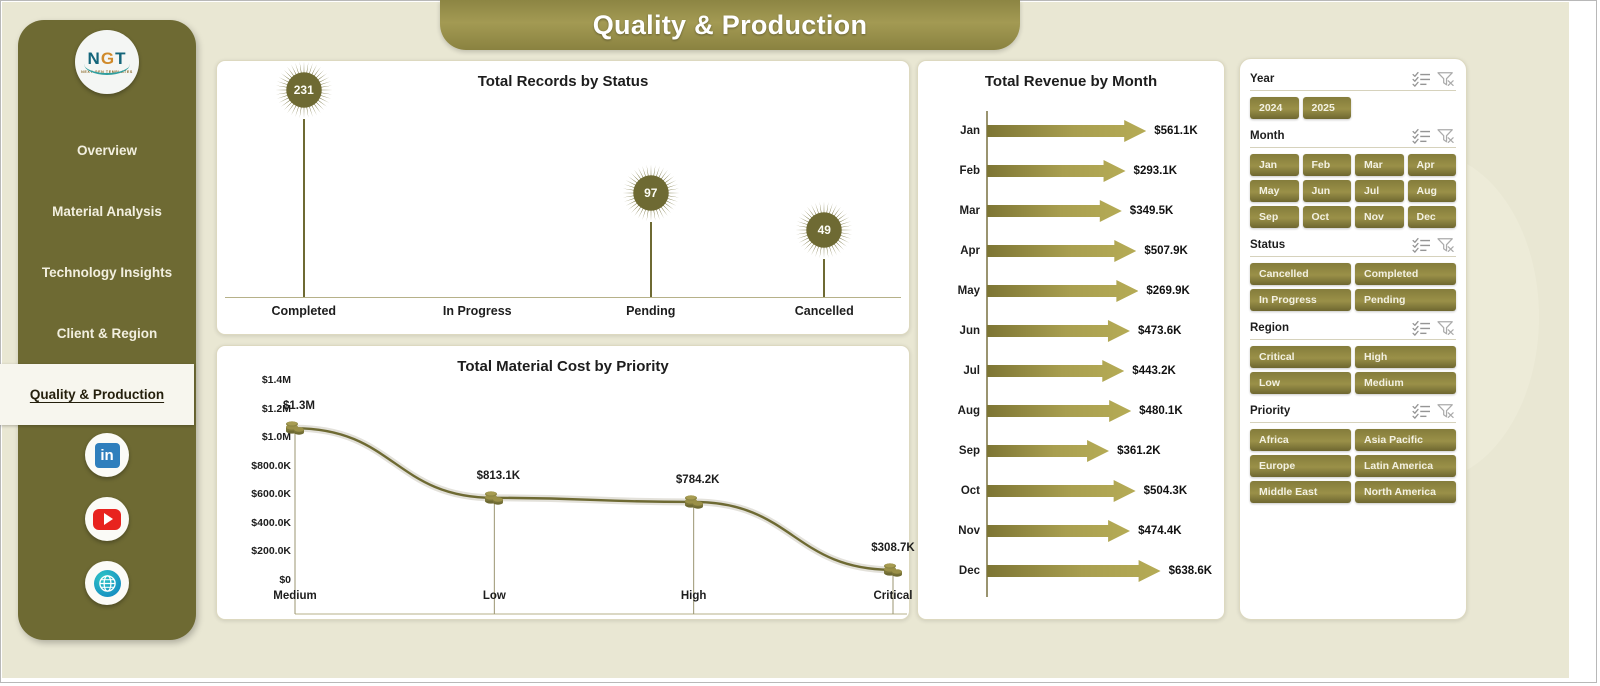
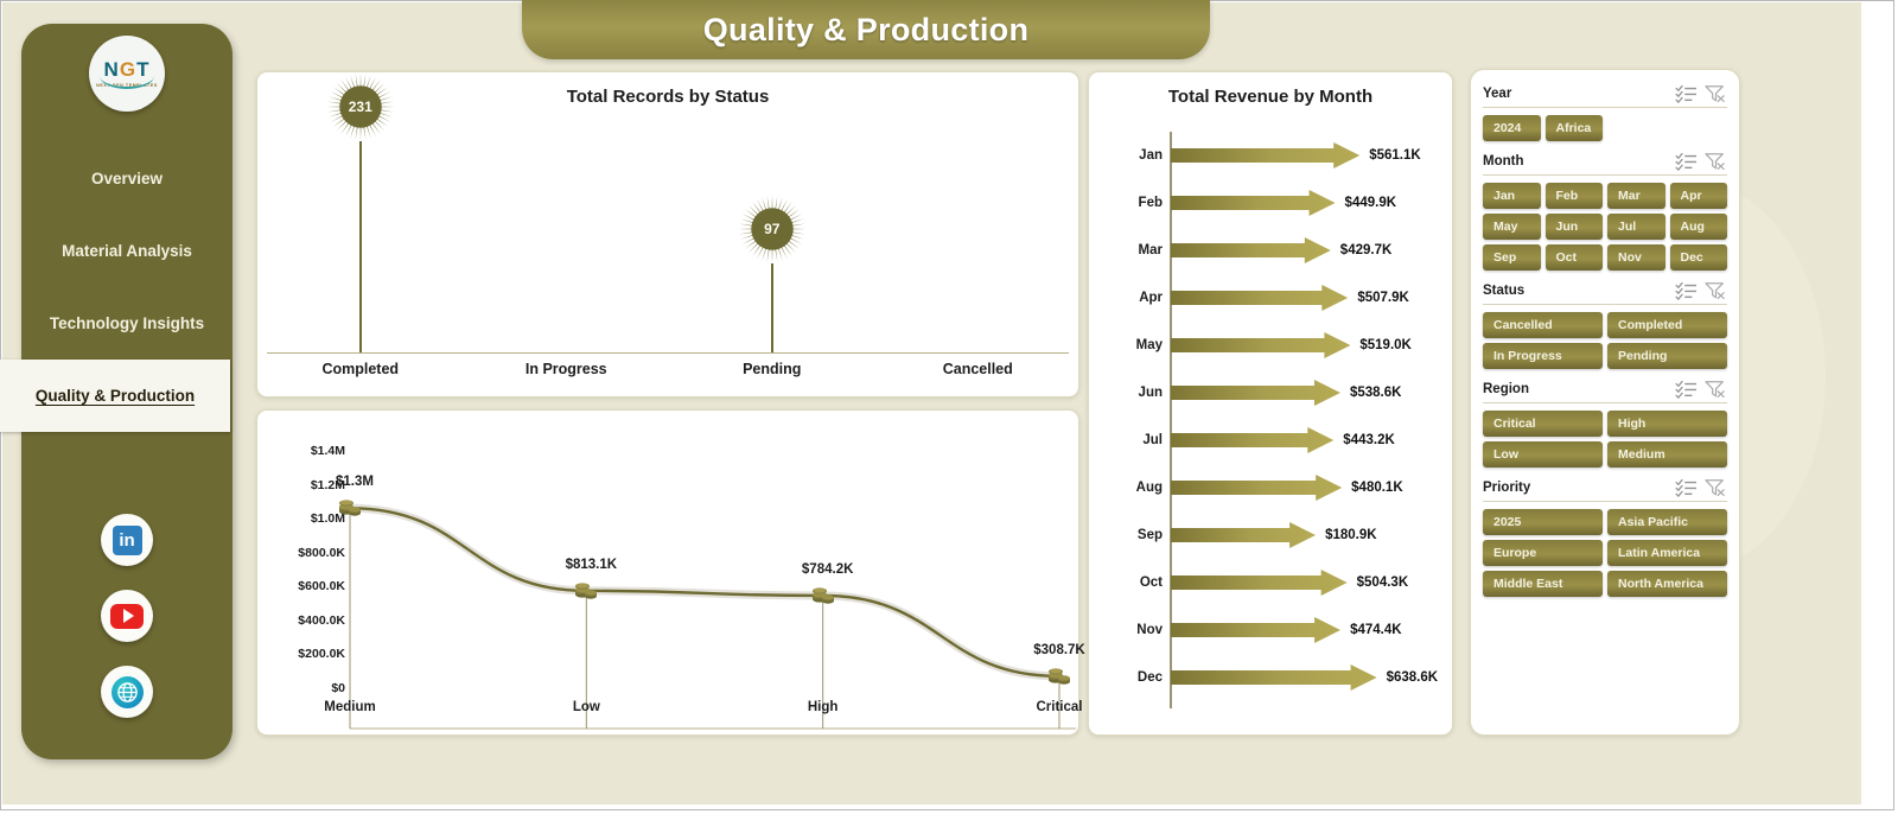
  Quality & Production
  NGT
  Overview
  Material Analysis
  Technology Insights
- Client & Region
  Quality & Production
  in
  Total Records by Status
  231
  97
- 49
  Completed
  In Progress
  Pending
  Cancelled
- Total Material Cost by Priority
  $1.4M
  $1.2M
  $1.0M
  $800.0K
  $600.0K
  $400.0K
  $200.0K
  $0
  $1.3M
  $813.1K
  $784.2K
  $308.7K
  Medium
  Low
  High
  Critical
  Total Revenue by Month
  Jan
  $561.1K
  Feb
- $293.1K
+ $449.9K
  Mar
- $349.5K
+ $429.7K
  Apr
  $507.9K
  May
- $269.9K
+ $519.0K
  Jun
- $473.6K
+ $538.6K
  Jul
  $443.2K
  Aug
  $480.1K
  Sep
- $361.2K
+ $180.9K
  Oct
  $504.3K
  Nov
  $474.4K
  Dec
  $638.6K
  Year
  2024
- 2025
+ Africa
  Month
  Jan
  Feb
  Mar
  Apr
  May
  Jun
  Jul
  Aug
  Sep
  Oct
  Nov
  Dec
  Status
  Cancelled
  Completed
  In Progress
  Pending
  Region
  Critical
  High
  Low
  Medium
  Priority
- Africa
+ 2025
  Asia Pacific
  Europe
  Latin America
  Middle East
  North America
